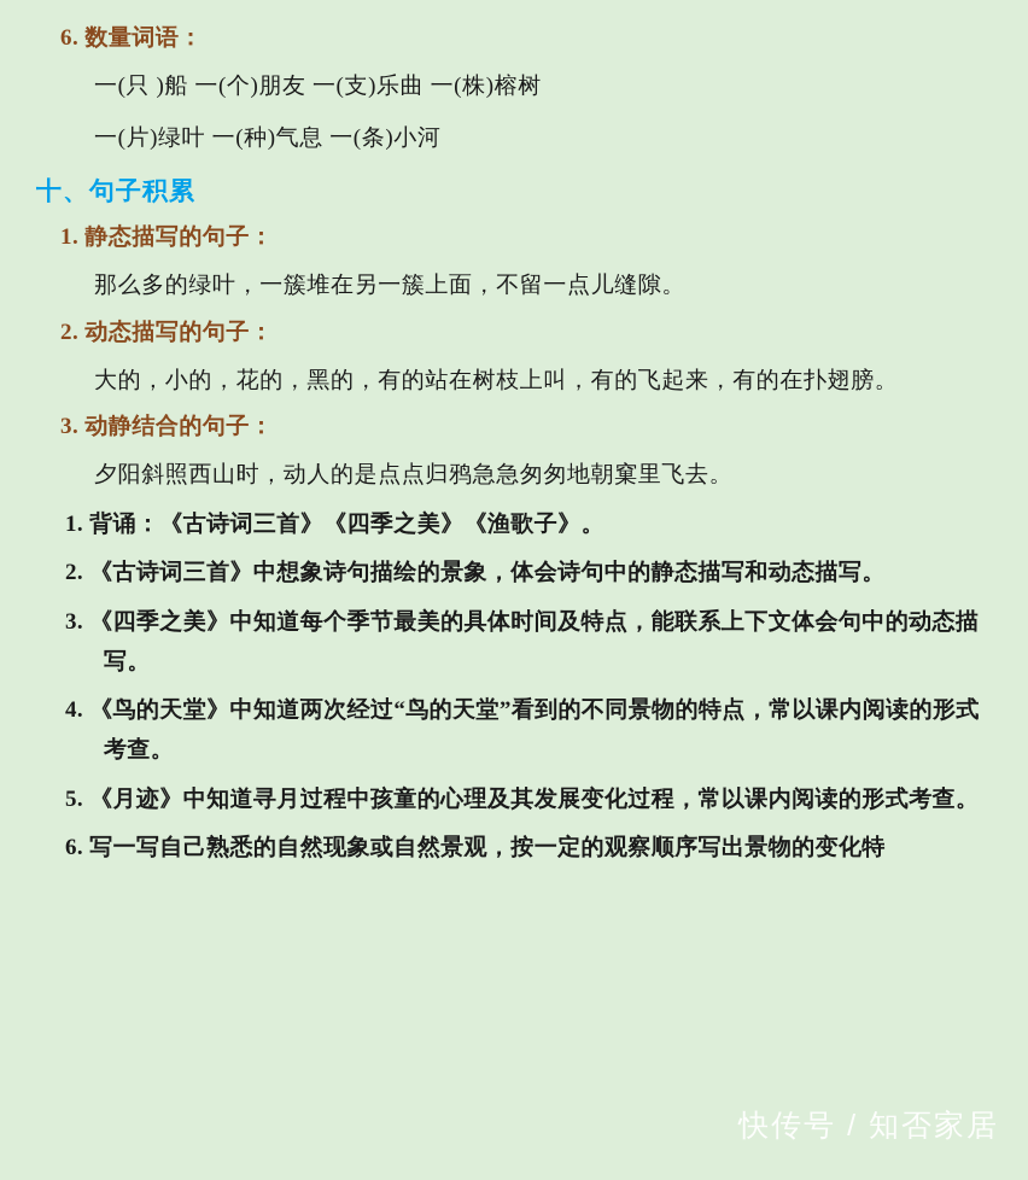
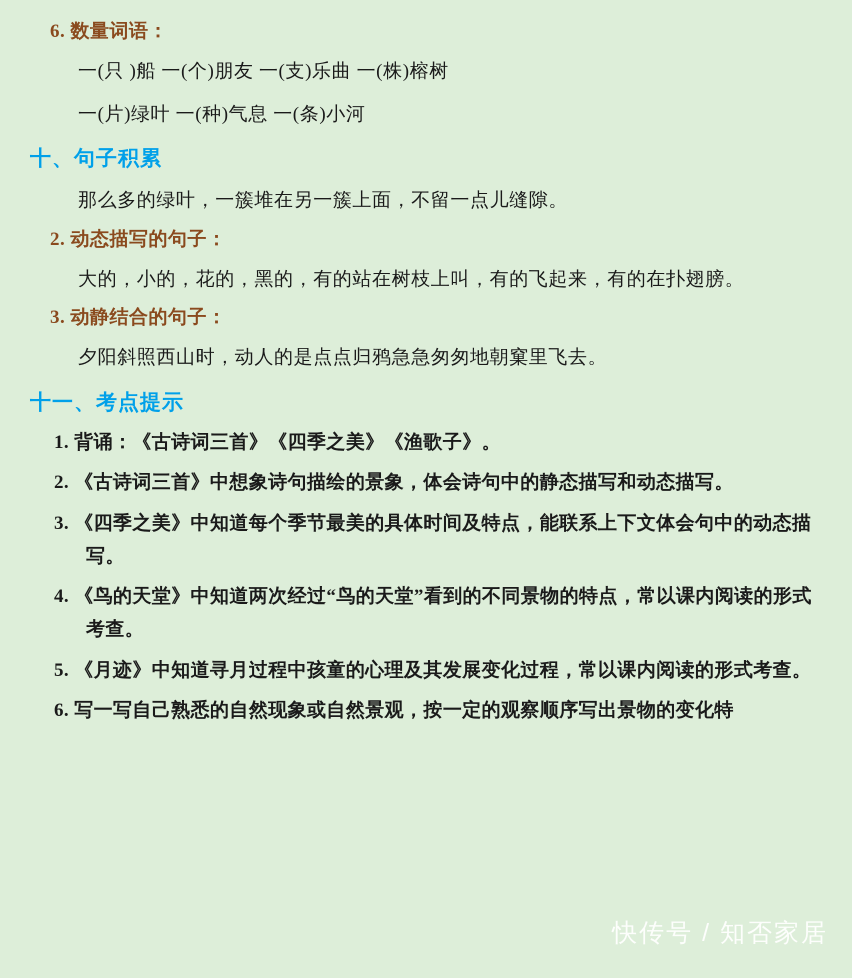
  6. 数量词语：
  一(只 )船 一(个)朋友 一(支)乐曲 一(株)榕树
  一(片)绿叶 一(种)气息 一(条)小河
  十、句子积累
- 1. 静态描写的句子：
  那么多的绿叶，一簇堆在另一簇上面，不留一点儿缝隙。
  2. 动态描写的句子：
  大的，小的，花的，黑的，有的站在树枝上叫，有的飞起来，有的在扑翅膀。
  3. 动静结合的句子：
  夕阳斜照西山时，动人的是点点归鸦急急匆匆地朝窠里飞去。
+ 十一、考点提示
  1. 背诵：《古诗词三首》《四季之美》《渔歌子》。
  2. 《古诗词三首》中想象诗句描绘的景象，体会诗句中的静态描写和动态描写。
  3. 《四季之美》中知道每个季节最美的具体时间及特点，能联系上下文体会句中的动态描写。
  4. 《鸟的天堂》中知道两次经过“鸟的天堂”看到的不同景物的特点，常以课内阅读的形式考查。
  5. 《月迹》中知道寻月过程中孩童的心理及其发展变化过程，常以课内阅读的形式考查。
  6. 写一写自己熟悉的自然现象或自然景观，按一定的观察顺序写出景物的变化特
  快传号 / 知否家居
